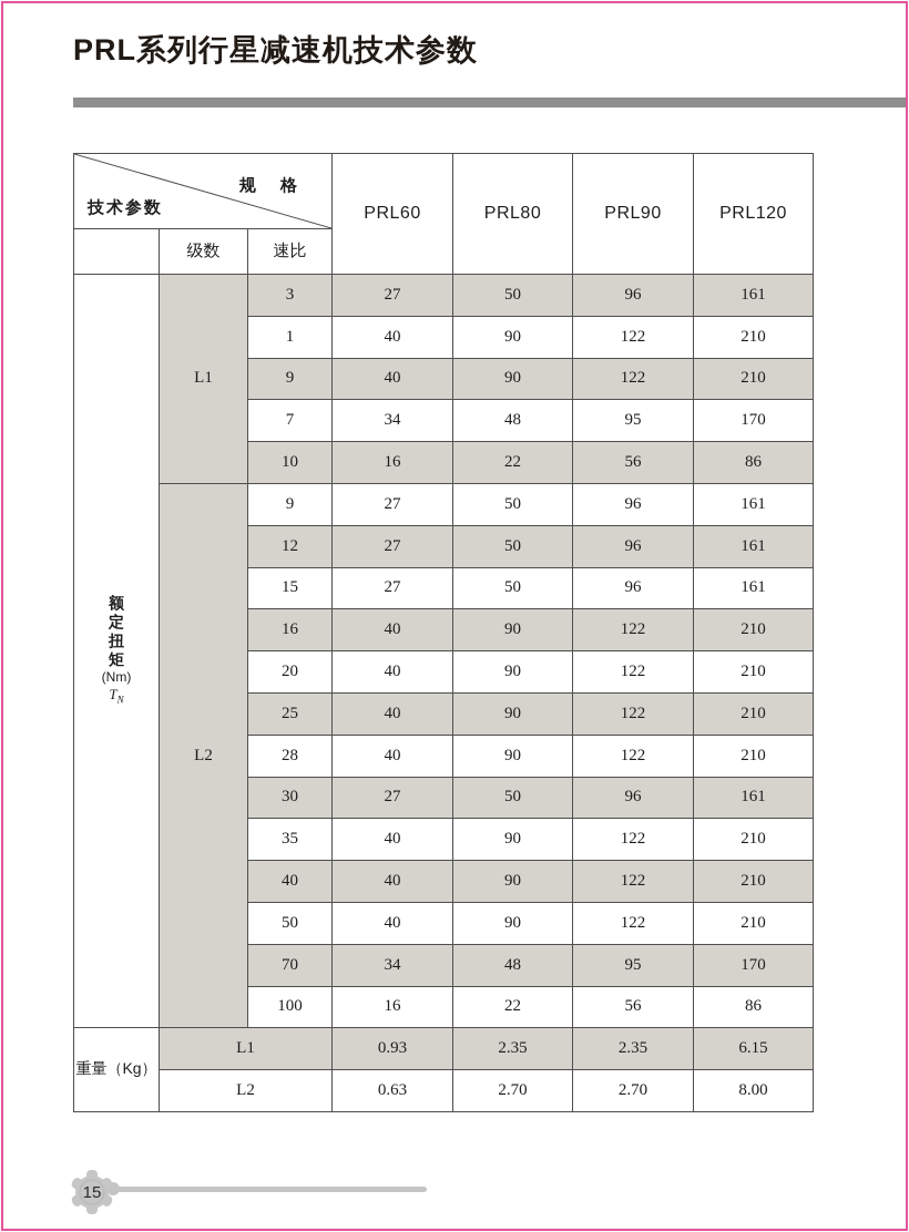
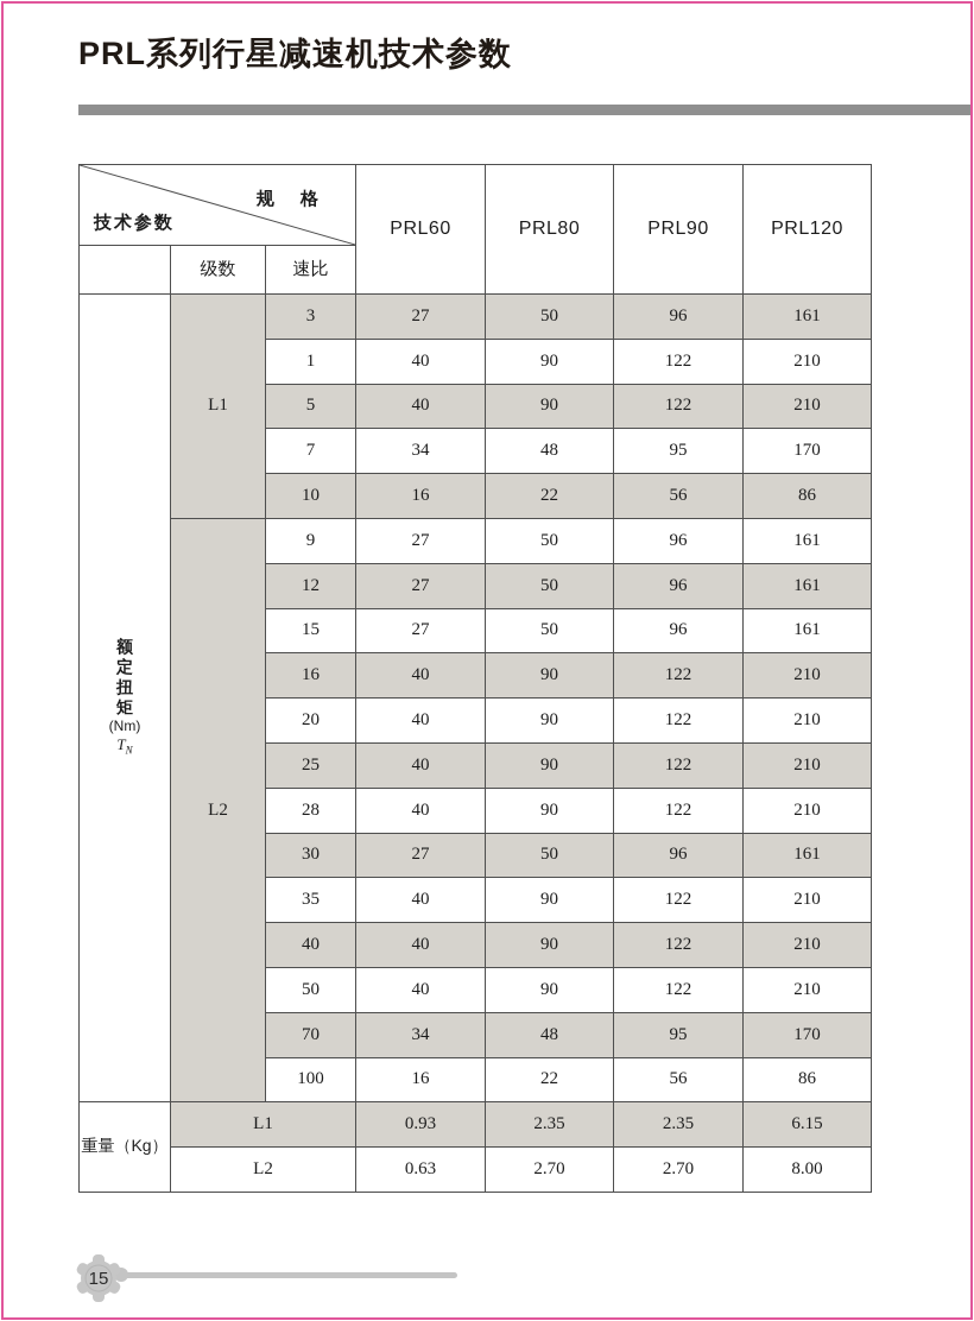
  PRL系列行星减速机技术参数
  规 格 技术参数	PRL60	PRL80	PRL90	PRL120
  	级数	速比
  额 定 扭 矩 (Nm) TN	L1	3	27	50	96	161
  1	40	90	122	210
- 9	40	90	122	210
+ 5	40	90	122	210
  7	34	48	95	170
  10	16	22	56	86
  L2	9	27	50	96	161
  12	27	50	96	161
  15	27	50	96	161
  16	40	90	122	210
  20	40	90	122	210
  25	40	90	122	210
  28	40	90	122	210
  30	27	50	96	161
  35	40	90	122	210
  40	40	90	122	210
  50	40	90	122	210
  70	34	48	95	170
  100	16	22	56	86
  重量（Kg）	L1	0.93	2.35	2.35	6.15
  L2	0.63	2.70	2.70	8.00
  15
